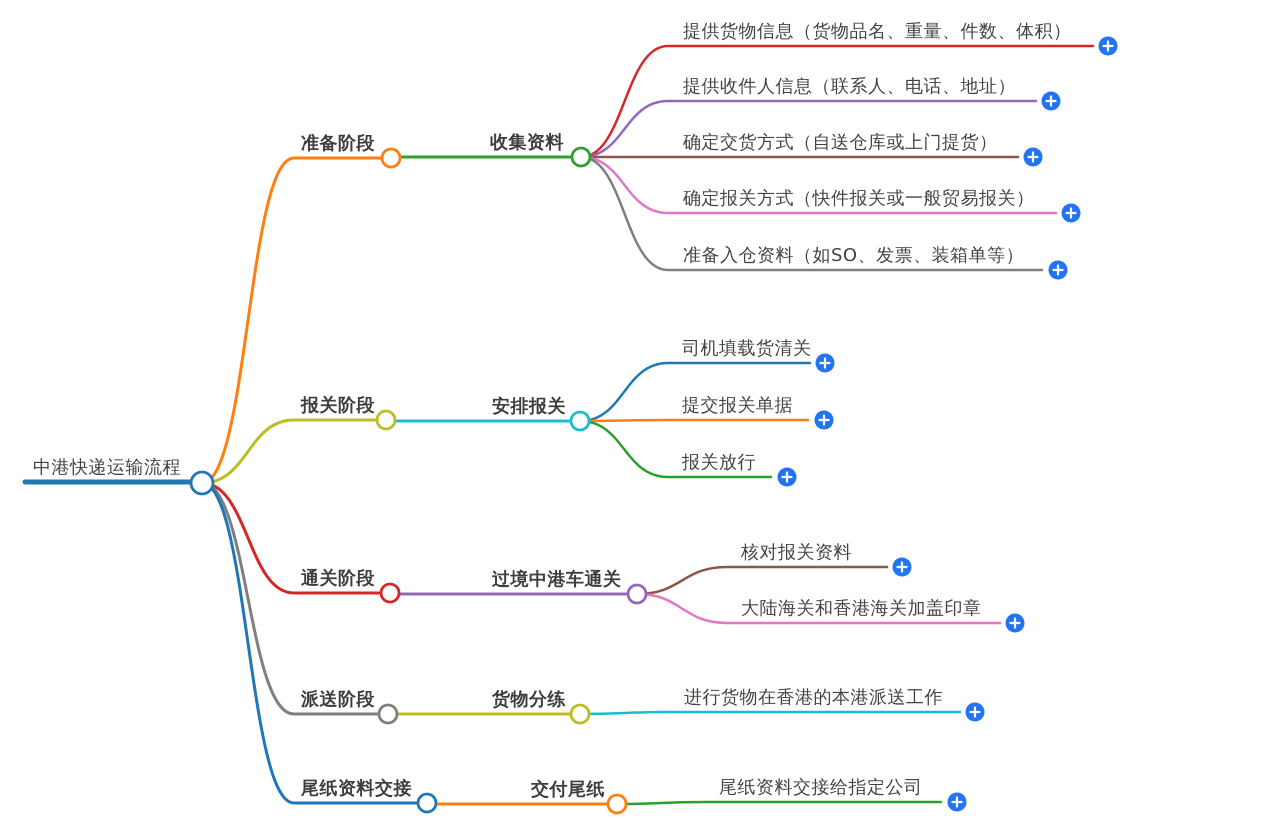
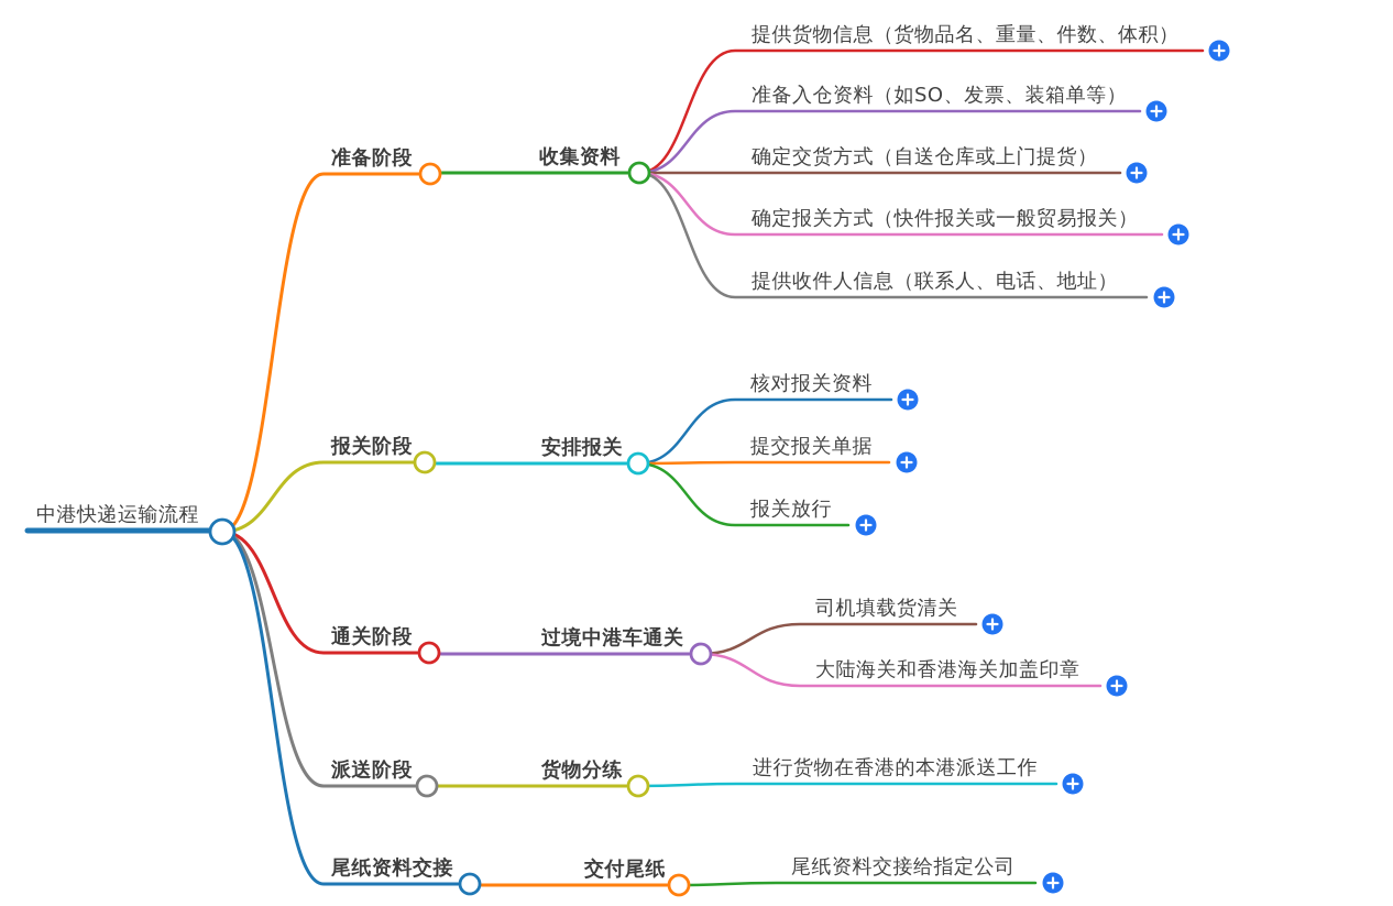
  中港快递运输流程
  准备阶段
  收集资料
  提供货物信息（货物品名、重量、件数、体积）
- 提供收件人信息（联系人、电话、地址）
+ 准备入仓资料（如SO、发票、装箱单等）
  确定交货方式（自送仓库或上门提货）
  确定报关方式（快件报关或一般贸易报关）
- 准备入仓资料（如SO、发票、装箱单等）
+ 提供收件人信息（联系人、电话、地址）
  报关阶段
  安排报关
- 司机填载货清关
+ 核对报关资料
  提交报关单据
  报关放行
  通关阶段
  过境中港车通关
- 核对报关资料
+ 司机填载货清关
  大陆海关和香港海关加盖印章
  派送阶段
  货物分练
  进行货物在香港的本港派送工作
  尾纸资料交接
  交付尾纸
  尾纸资料交接给指定公司
